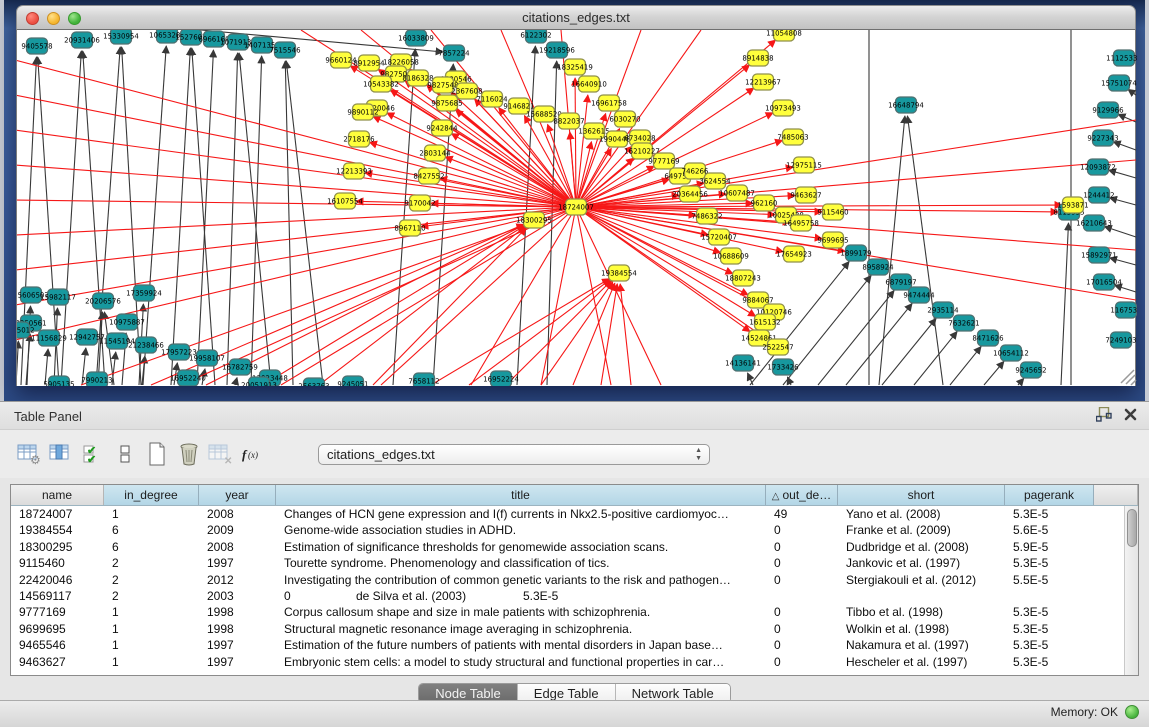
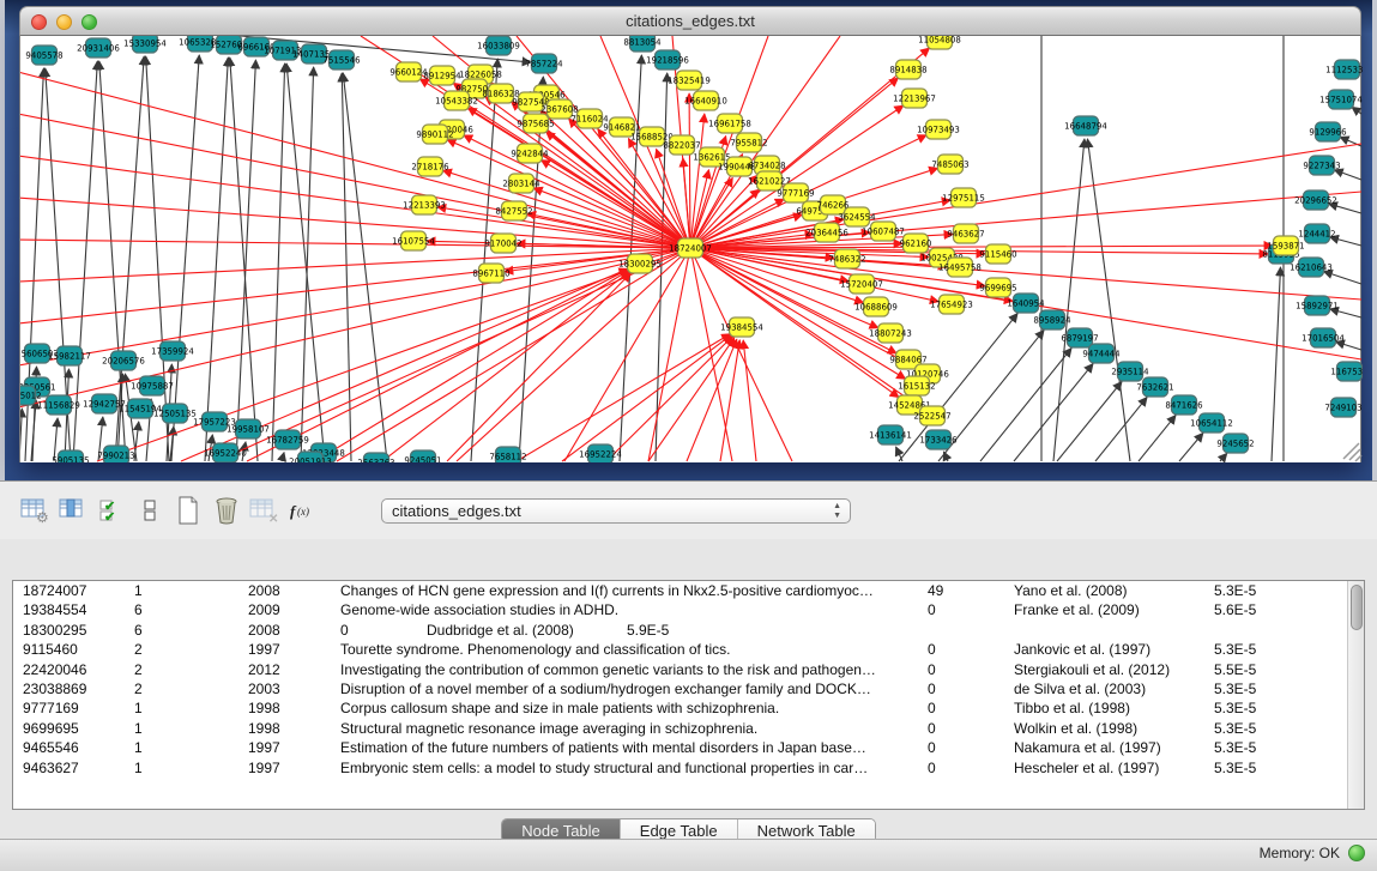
  citations_edges.txt
  9405578
  20931406
  15330954
  1065328
  152760
  696616
  1071913
  1407135
  7515546
  16033809
  7857224
- 6122302
+ 8813054
  19218596
  5606507
  15982117
  20206576
  17359924
  10975887
  12942757
  11545194
- 21238466
+ 12505135
  11156829
  17957223
  19958107
  16782759
  5905135
  7990213
  16952240
  9245051
  7658112
  20051913
  16952224
  14136141
  1733426
- 1899179
+ 1640954
  8958924
  6879197
  9474444
  2935114
  7632621
  8471626
  10654112
  9245652
  16648794
  1112533
  15751074
  9129966
  9227343
- 12093872
+ 20296652
  1244412
  16210643
  15892971
  17016504
  116753
  7249103
  18724007
  9660124
  8912954
  18226058
  982750
  8186328
  10543382
  982754
  2367608
  9875685
  9890112
  7116024
  9146821
  1568852
  9242844
  2718176
  2803144
  12213393
  8427552
  16107554
  9170042
  8967110
  18300295
  19384554
  18325419
  16640910
  16961758
  8822037
  1362615
- 6030270
+ 7955812
  1990446
  6734028
  16210227
  9777169
  746266
  3624554
  20364456
  10607487
  7486322
  15720407
  10688609
  18807243
  9884067
  10120746
  1615132
  1452486
  2522547
  17654923
  9699695
  8914838
  12213967
  10973493
  7485063
  12975115
  9463627
  962160
  16495758
  9115460
  11054808
  1593871
- Table Panel
  ⚙
  ✔
  ✔
  ✕
  f
  (x)
  citations_edges.txt
- name
- in_degree
- year
- title
- △ out_de…
- short
- pagerank
  18724007
  1
  2008
  Changes of HCN gene expression and I(f) currents in Nkx2.5-positive cardiomyoc…
  49
  Yano et al. (2008)
  5.3E-5
  19384554
  6
  2009
  Genome-wide association studies in ADHD.
  0
  Franke et al. (2009)
  5.6E-5
  18300295
  6
  2008
- Estimation of significance thresholds for genomewide association scans.
  0
  Dudbridge et al. (2008)
  5.9E-5
  9115460
  2
  1997
  Tourette syndrome. Phenomenology and classification of tics.
  0
  Jankovic et al. (1997)
  5.3E-5
  22420046
  2
  2012
  Investigating the contribution of common genetic variants to the risk and pathogen…
  0
  Stergiakouli et al. (2012)
  5.5E-5
- 14569117
+ 23038869
  2
  2003
+ Disruption of a novel member of a sodium/hydrogen exchanger family and DOCK…
  0
  de Silva et al. (2003)
  5.3E-5
  9777169
  1
  1998
  Corpus callosum shape and size in male patients with schizophrenia.
  0
  Tibbo et al. (1998)
  5.3E-5
  9699695
  1
  1998
  Structural magnetic resonance image averaging in schizophrenia.
  0
  Wolkin et al. (1998)
  5.3E-5
  9465546
  1
  1997
  Estimation of the future numbers of patients with mental disorders in Japan base…
  0
  Nakamura et al. (1997)
  5.3E-5
  9463627
  1
  1997
  Embryonic stem cells: a model to study structural and functional properties in car…
  0
  Hescheler et al. (1997)
  5.3E-5
  Node Table
  Edge Table
  Network Table
  Memory: OK
